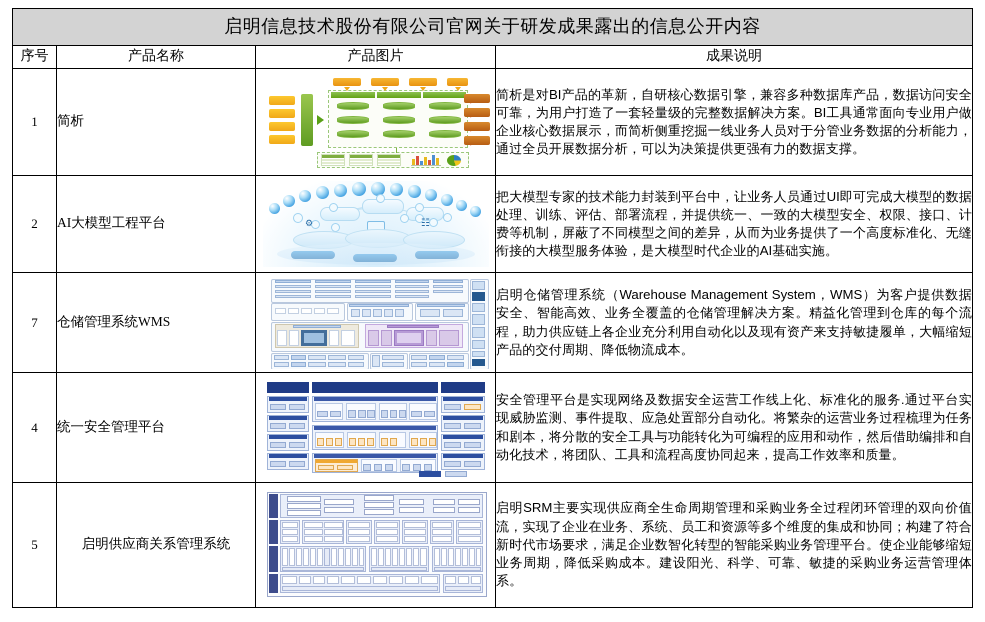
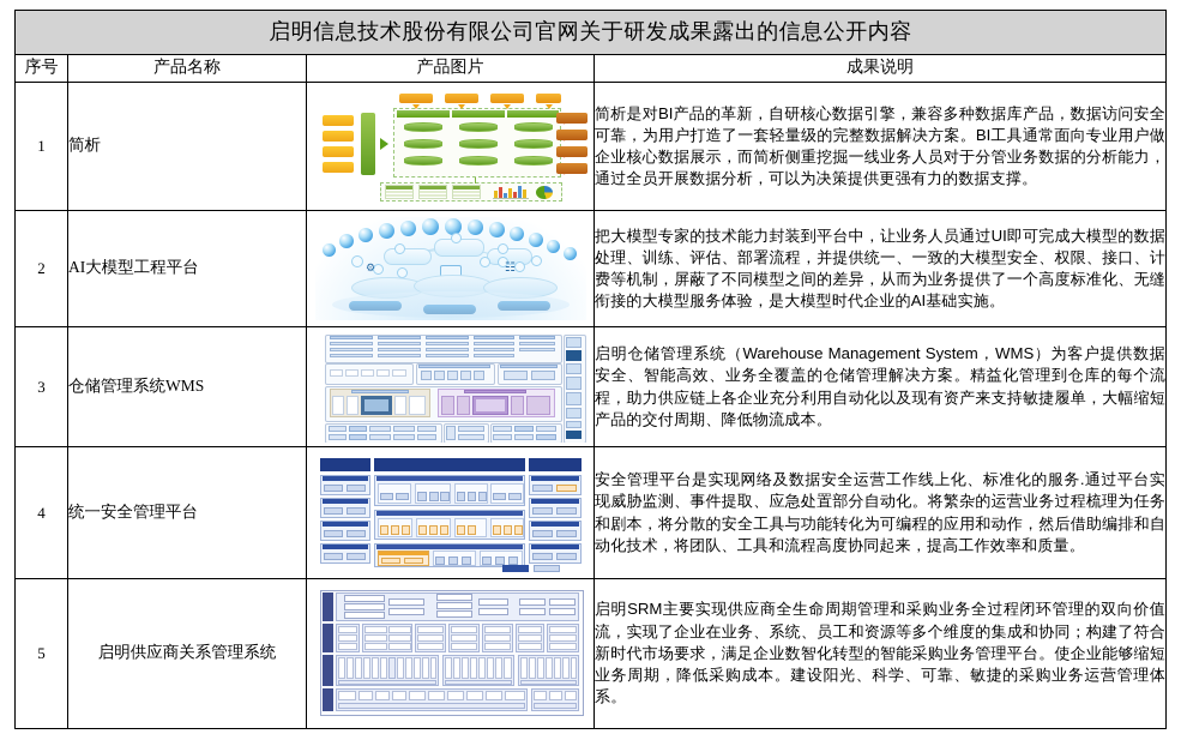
  启明信息技术股份有限公司官网关于研发成果露出的信息公开内容
  序号	产品名称	产品图片	成果说明
  1	简析		简析是对BI产品的革新，自研核心数据引擎，兼容多种数据库产品，数据访问安全可靠，为用户打造了一套轻量级的完整数据解决方案。BI工具通常面向专业用户做企业核心数据展示，而简析侧重挖掘一线业务人员对于分管业务数据的分析能力，通过全员开展数据分析，可以为决策提供更强有力的数据支撑。
  2	AI大模型工程平台	⚙ ☷	把大模型专家的技术能力封装到平台中，让业务人员通过UI即可完成大模型的数据处理、训练、评估、部署流程，并提供统一、一致的大模型安全、权限、接口、计费等机制，屏蔽了不同模型之间的差异，从而为业务提供了一个高度标准化、无缝衔接的大模型服务体验，是大模型时代企业的AI基础实施。
- 7	仓储管理系统WMS		启明仓储管理系统（Warehouse Management System，WMS）为客户提供数据安全、智能高效、业务全覆盖的仓储管理解决方案。精益化管理到仓库的每个流程，助力供应链上各企业充分利用自动化以及现有资产来支持敏捷履单，大幅缩短产品的交付周期、降低物流成本。
+ 3	仓储管理系统WMS		启明仓储管理系统（Warehouse Management System，WMS）为客户提供数据安全、智能高效、业务全覆盖的仓储管理解决方案。精益化管理到仓库的每个流程，助力供应链上各企业充分利用自动化以及现有资产来支持敏捷履单，大幅缩短产品的交付周期、降低物流成本。
  4	统一安全管理平台		安全管理平台是实现网络及数据安全运营工作线上化、标准化的服务.通过平台实现威胁监测、事件提取、应急处置部分自动化。将繁杂的运营业务过程梳理为任务和剧本，将分散的安全工具与功能转化为可编程的应用和动作，然后借助编排和自动化技术，将团队、工具和流程高度协同起来，提高工作效率和质量。
  5	启明供应商关系管理系统		启明SRM主要实现供应商全生命周期管理和采购业务全过程闭环管理的双向价值流，实现了企业在业务、系统、员工和资源等多个维度的集成和协同；构建了符合新时代市场要求，满足企业数智化转型的智能采购业务管理平台。使企业能够缩短业务周期，降低采购成本。建设阳光、科学、可靠、敏捷的采购业务运营管理体系。
